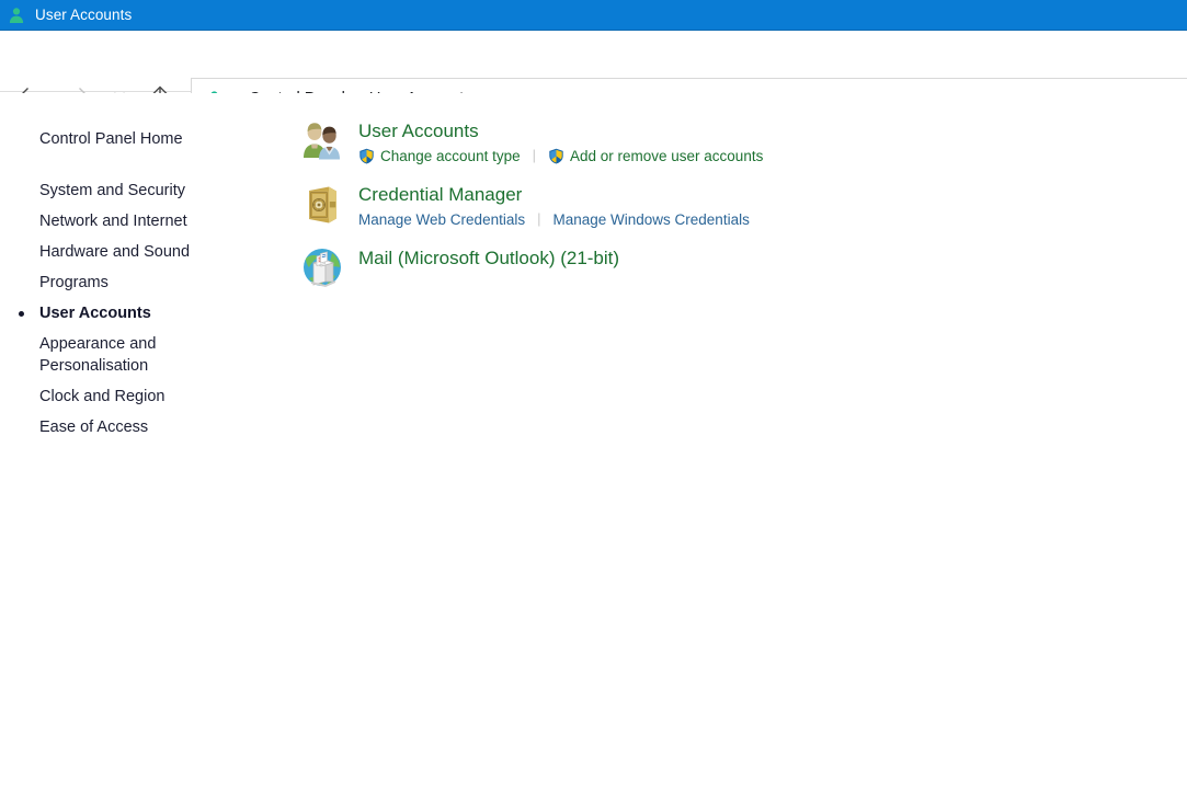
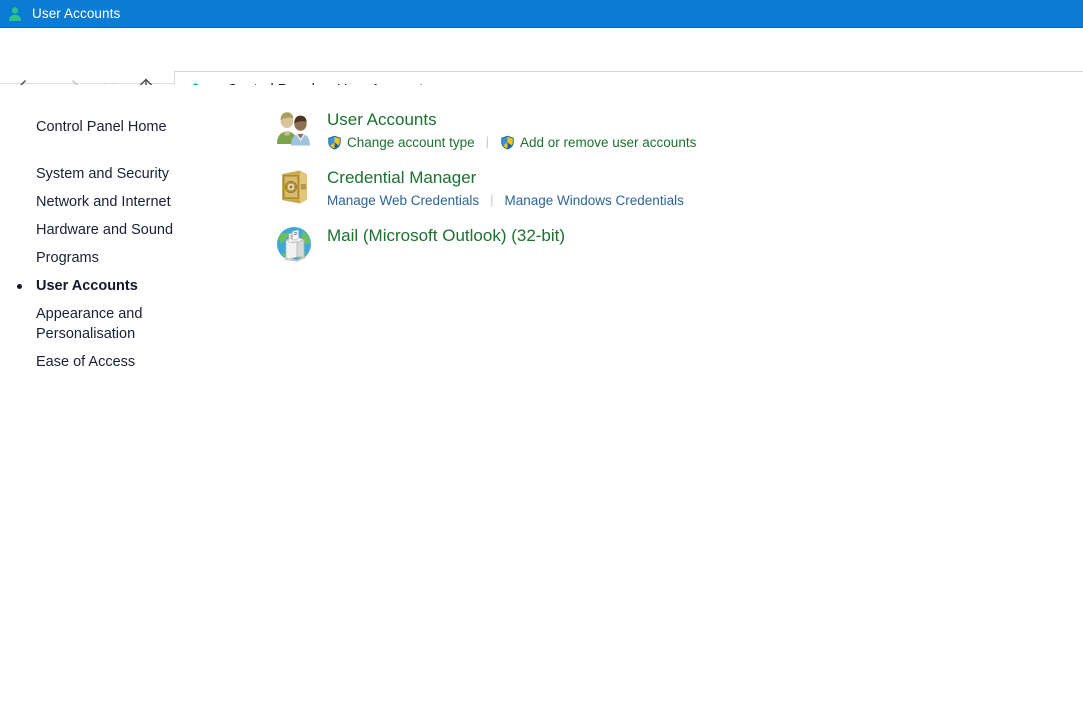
  User Accounts
  Control Panel Home
  System and Security
  Network and Internet
  Hardware and Sound
  Programs
  User Accounts
  Appearance and Personalisation
- Clock and Region
  Ease of Access
  User Accounts
  Change account type
  |
  Add or remove user accounts
  Credential Manager
  Manage Web Credentials
  |
  Manage Windows Credentials
- Mail (Microsoft Outlook) (21-bit)
+ Mail (Microsoft Outlook) (32-bit)
